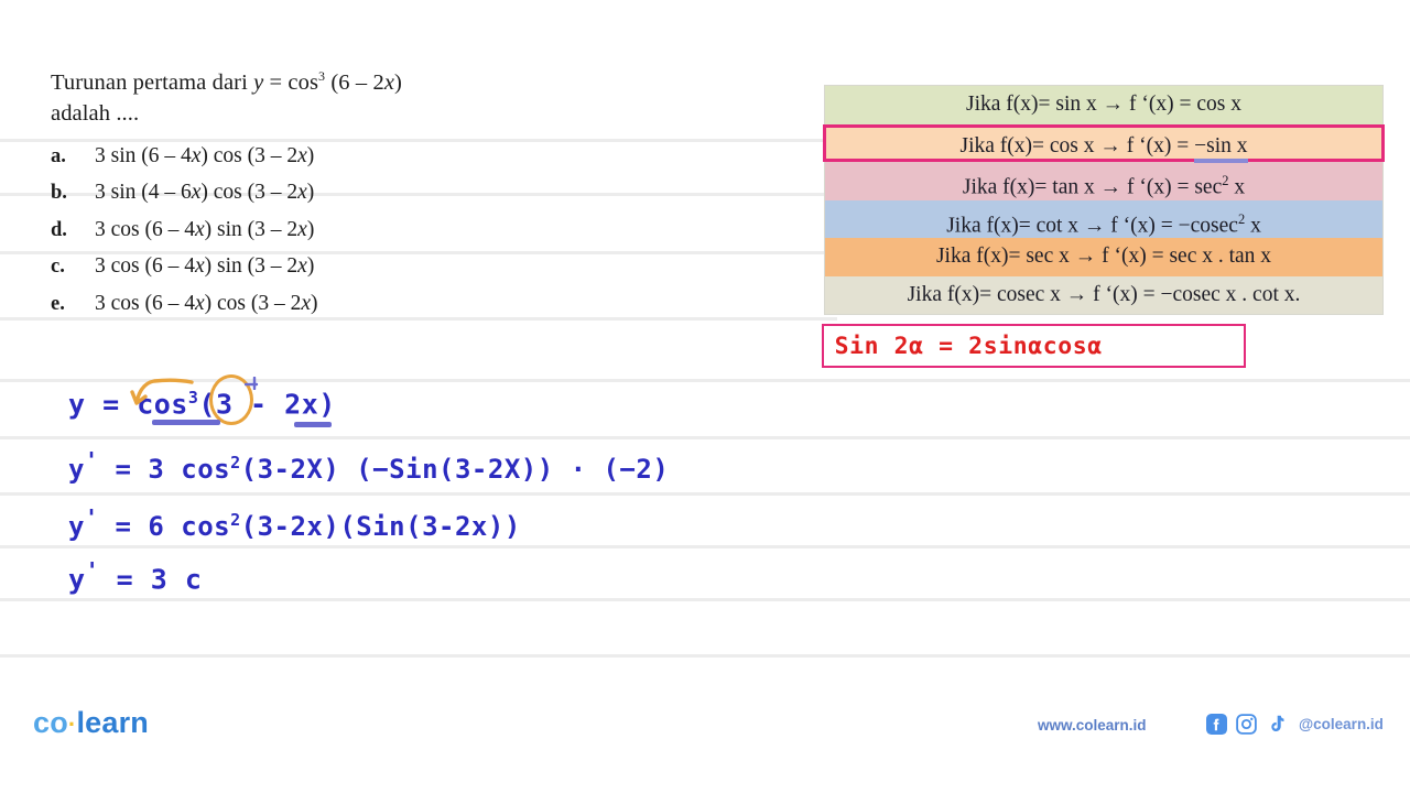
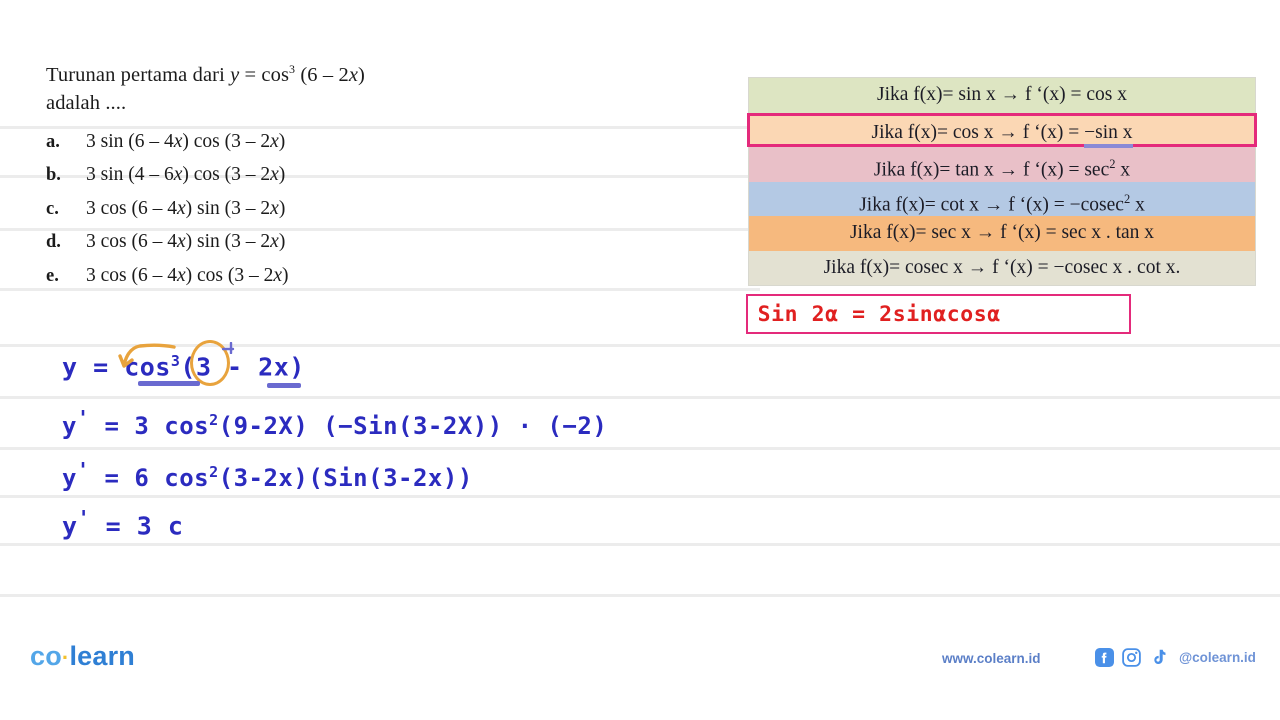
  Turunan pertama dari y = cos3 (6 – 2x)
  adalah ....
  a.
  3 sin (6 – 4x) cos (3 – 2x)
  b.
  3 sin (4 – 6x) cos (3 – 2x)
- d.
+ c.
  3 cos (6 – 4x) sin (3 – 2x)
- c.
+ d.
  3 cos (6 – 4x) sin (3 – 2x)
  e.
  3 cos (6 – 4x) cos (3 – 2x)
  Jika f(x)= sin x → f ‘(x) = cos x
  Jika f(x)= cos x → f ‘(x) = −sin x
  Jika f(x)= tan x → f ‘(x) = sec2 x
  Jika f(x)= cot x → f ‘(x) = −cosec2 x
  Jika f(x)= sec x → f ‘(x) = sec x . tan x
  Jika f(x)= cosec x → f ‘(x) = −cosec x . cot x.
  Sin 2α = 2sinαcosα
  y = cos3(3 - 2x)
- y' = 3 cos2(3-2X) (−Sin(3-2X)) · (−2)
+ y' = 3 cos2(9-2X) (−Sin(3-2X)) · (−2)
  y' = 6 cos2(3-2x)(Sin(3-2x))
  y' = 3 c
  co·learn
  www.colearn.id
  @colearn.id
